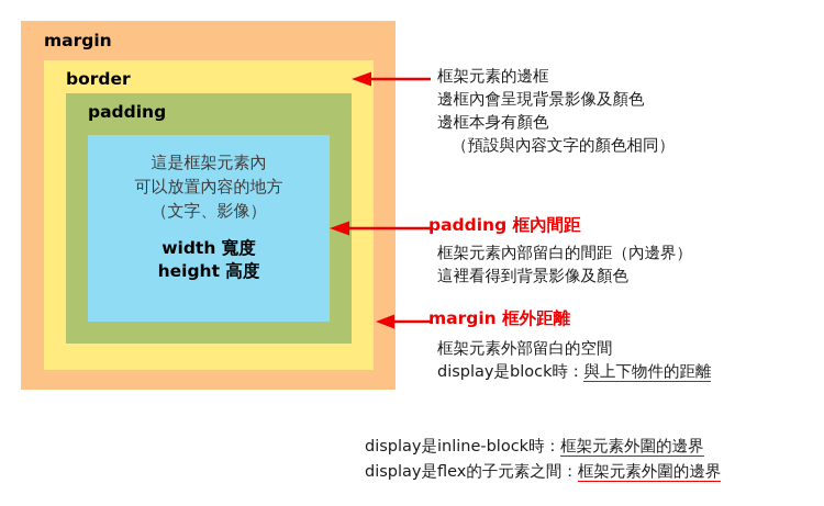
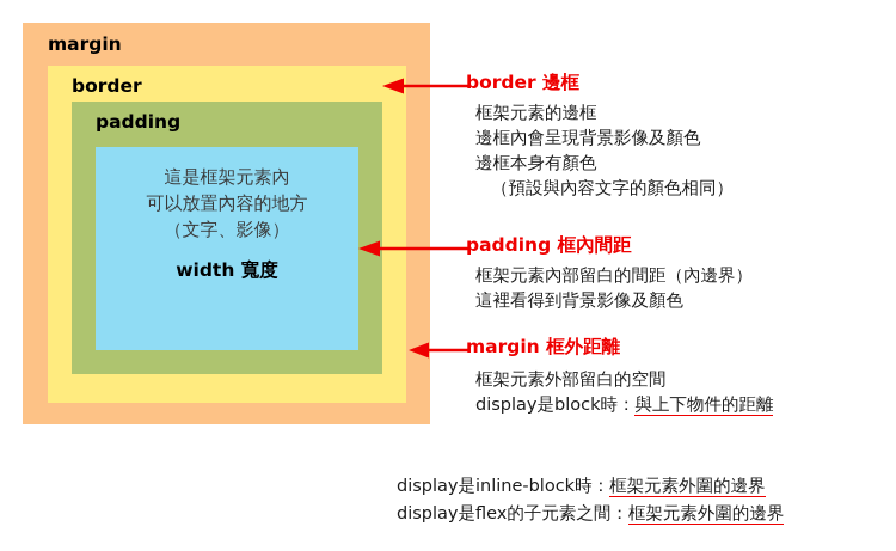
  這是框架元素內
  可以放置內容的地方
  （文字、影像）
  width 寬度
- height 高度
  margin
  border
  padding
+ border 邊框
  框架元素的邊框
  邊框內會呈現背景影像及顏色
  邊框本身有顏色
  （預設與內容文字的顏色相同）
  padding 框內間距
  框架元素內部留白的間距（內邊界）
  這裡看得到背景影像及顏色
  margin 框外距離
  框架元素外部留白的空間
  display是block時：與上下物件的距離
  display是inline-block時：框架元素外圍的邊界
  display是flex的子元素之間：框架元素外圍的邊界
